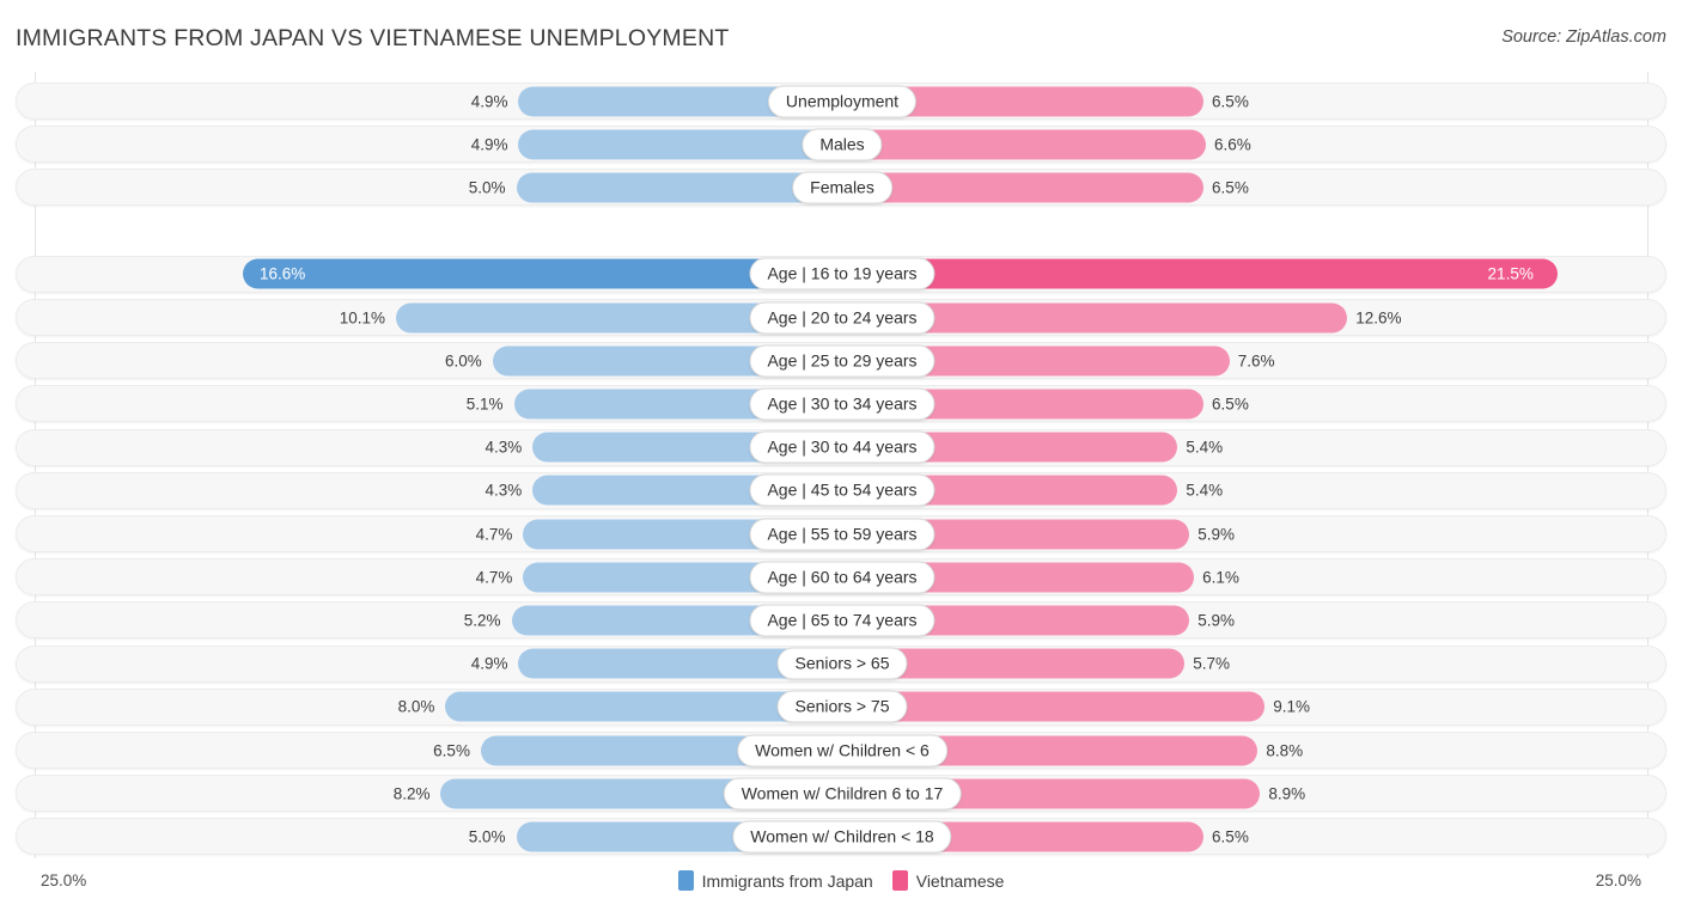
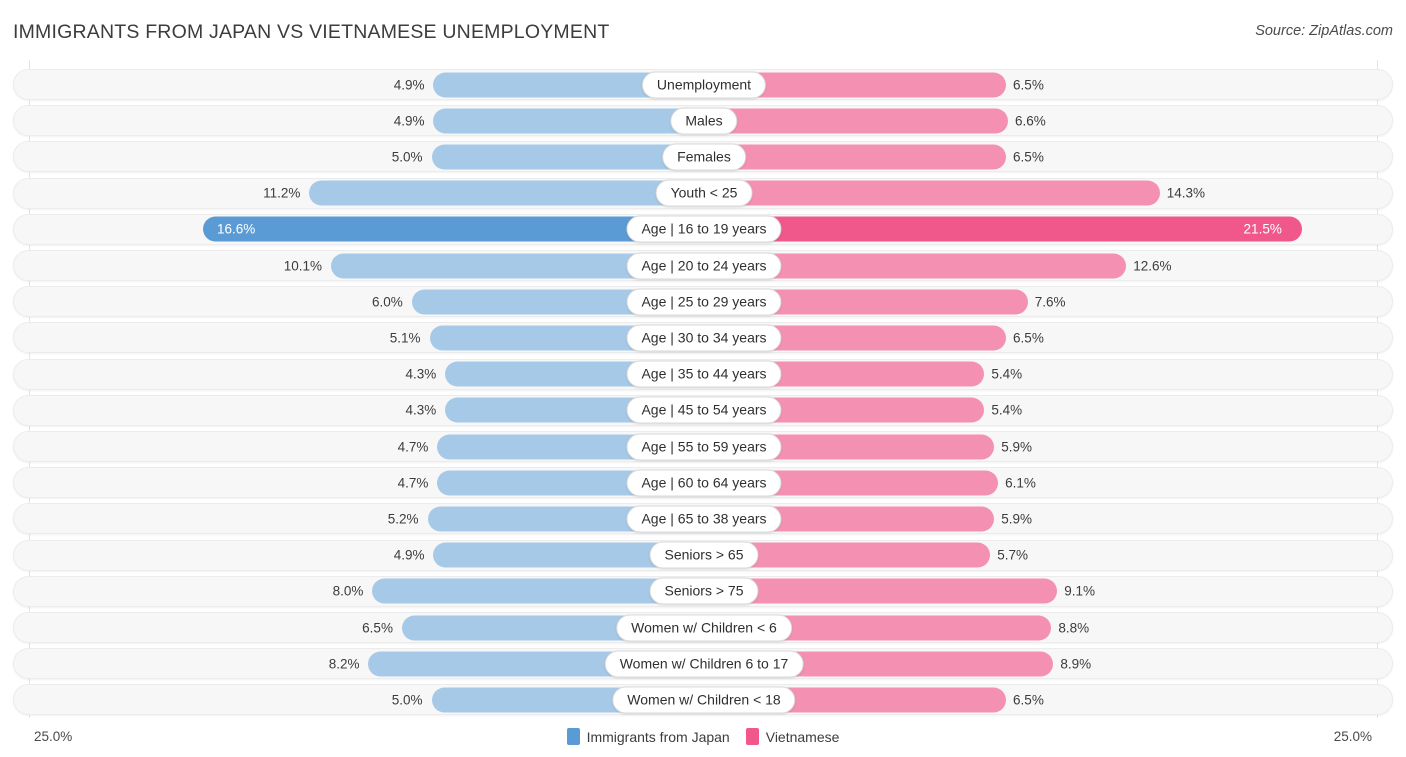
  IMMIGRANTS FROM JAPAN VS VIETNAMESE UNEMPLOYMENT
  Source: ZipAtlas.com
  4.9%
  6.5%
  Unemployment
  4.9%
  6.6%
  Males
  5.0%
  6.5%
  Females
+ 11.2%
+ 14.3%
+ Youth < 25
  16.6%
  21.5%
  Age | 16 to 19 years
  10.1%
  12.6%
  Age | 20 to 24 years
  6.0%
  7.6%
  Age | 25 to 29 years
  5.1%
  6.5%
  Age | 30 to 34 years
  4.3%
  5.4%
- Age | 30 to 44 years
+ Age | 35 to 44 years
  4.3%
  5.4%
  Age | 45 to 54 years
  4.7%
  5.9%
  Age | 55 to 59 years
  4.7%
  6.1%
  Age | 60 to 64 years
  5.2%
  5.9%
- Age | 65 to 74 years
+ Age | 65 to 38 years
  4.9%
  5.7%
  Seniors > 65
  8.0%
  9.1%
  Seniors > 75
  6.5%
  8.8%
  Women w/ Children < 6
  8.2%
  8.9%
  Women w/ Children 6 to 17
  5.0%
  6.5%
  Women w/ Children < 18
  25.0%
  25.0%
  Immigrants from Japan
  Vietnamese
